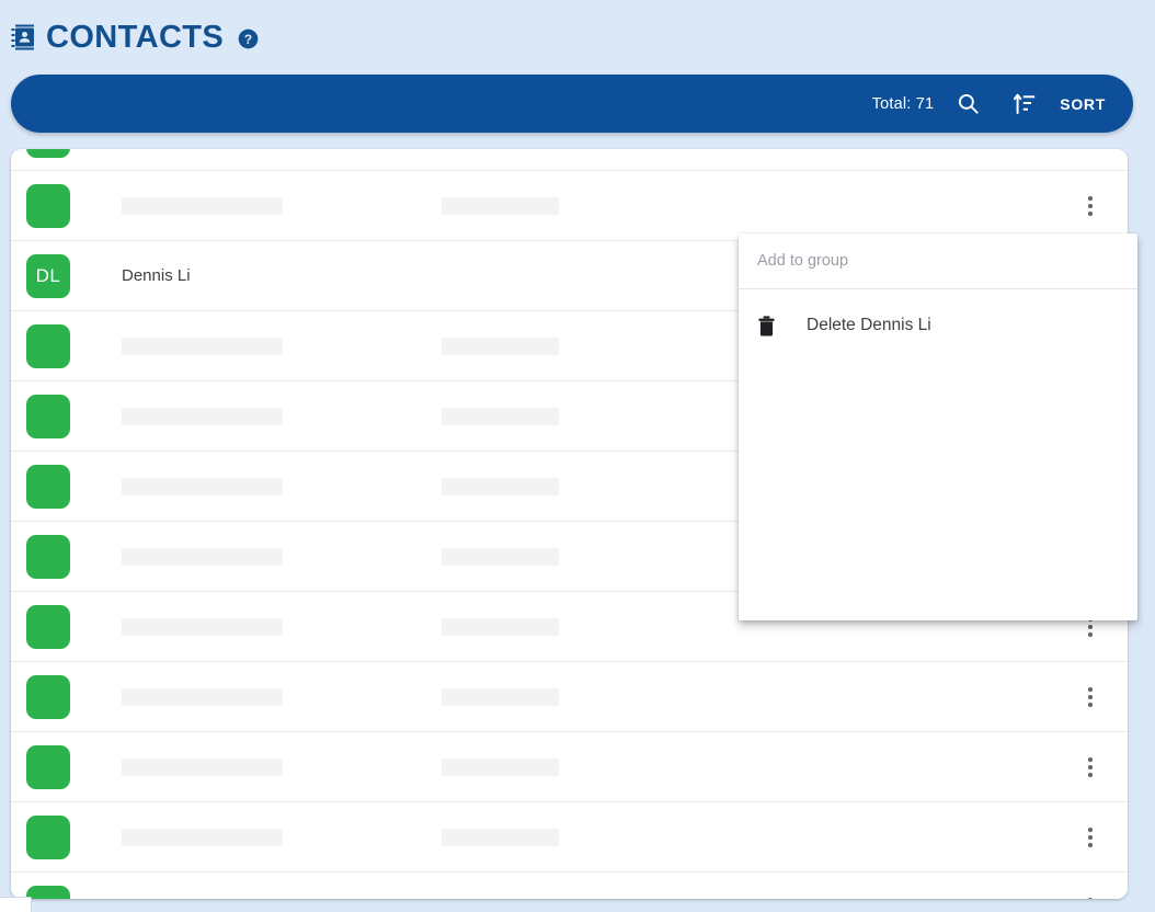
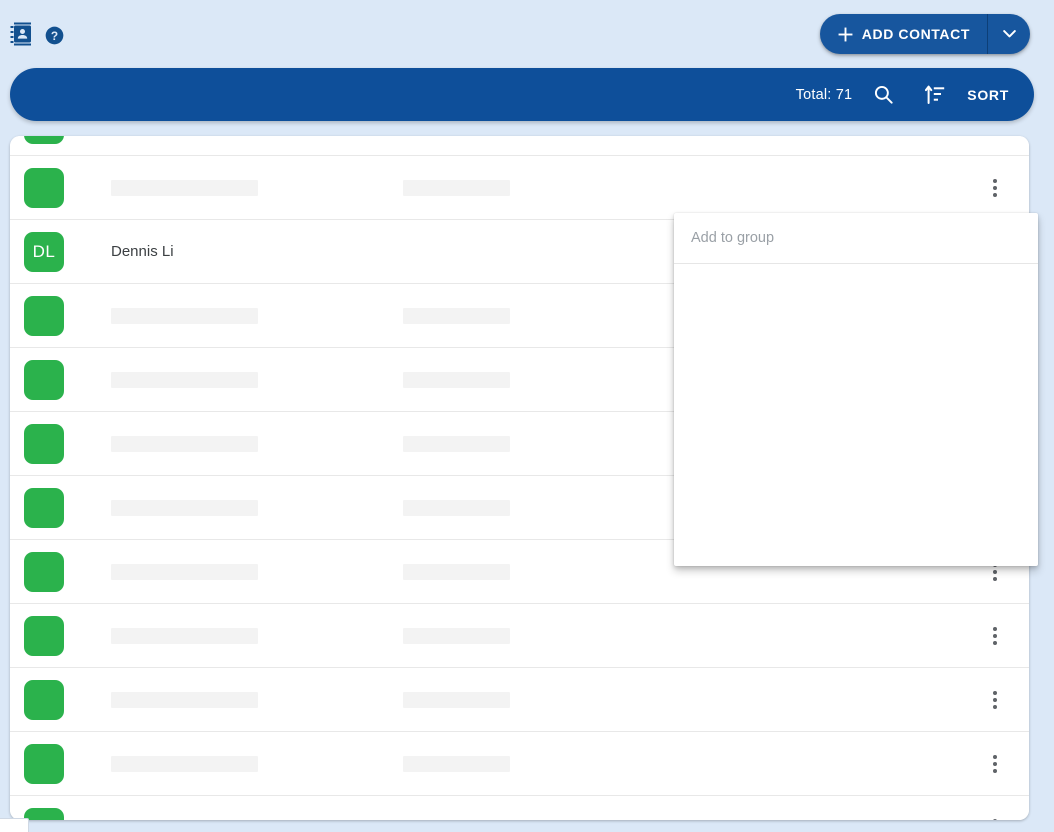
- CONTACTS
  ?
+ ADD CONTACT
  Total: 71
  SORT
  DL
  Dennis Li
  Add to group
- Delete Dennis Li
